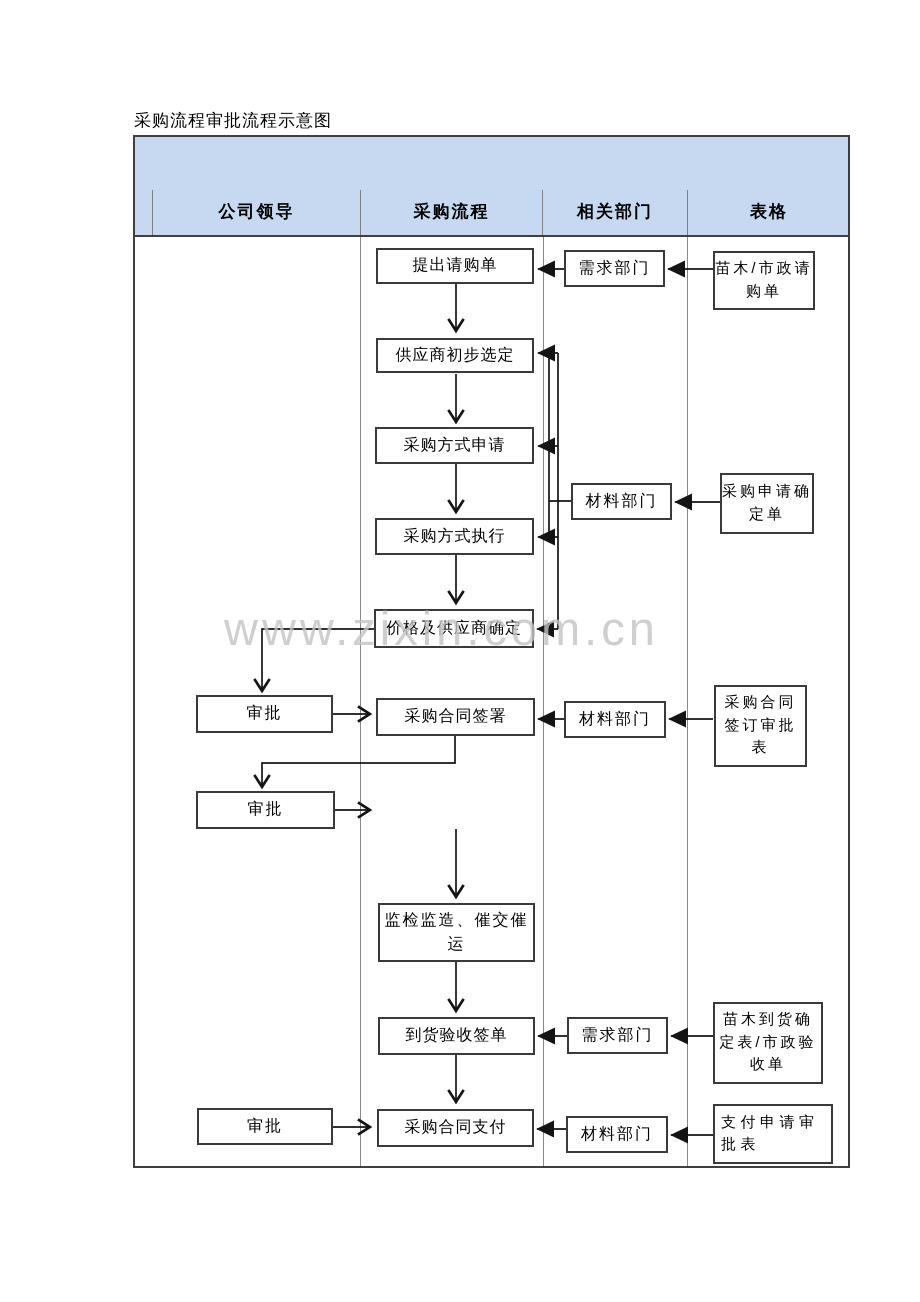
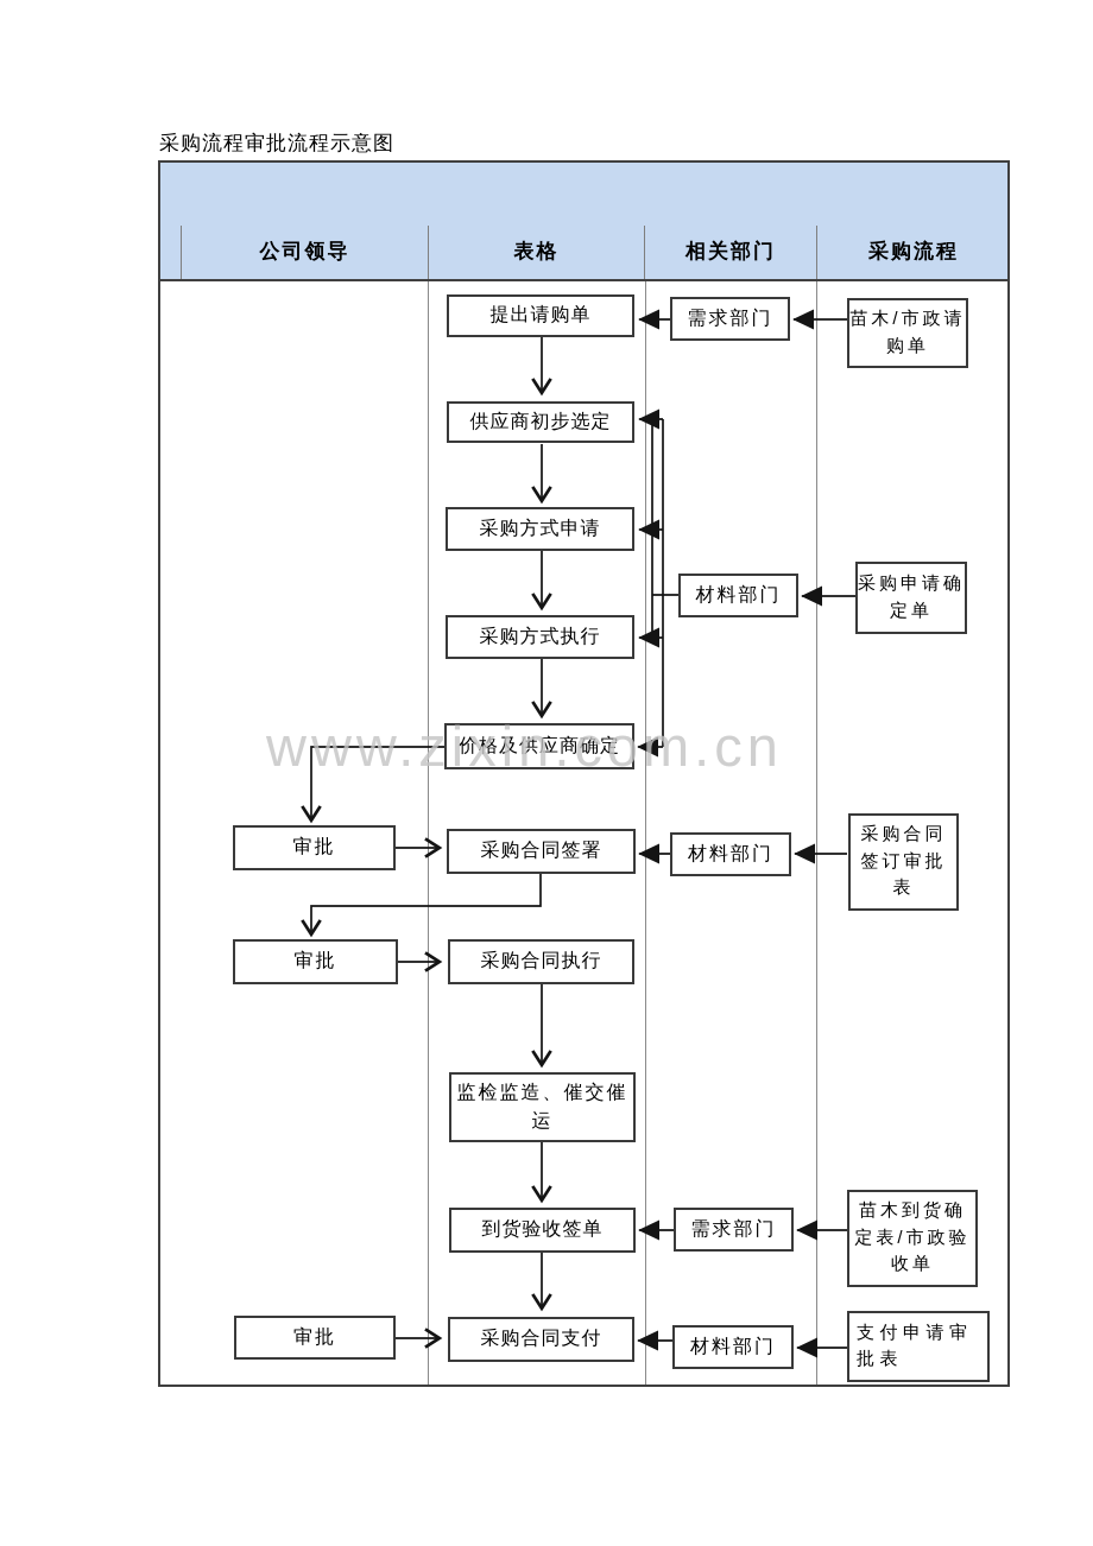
  采购流程审批流程示意图
  公司领导
- 采购流程
+ 表格
  相关部门
- 表格
+ 采购流程
  提出请购单
  供应商初步选定
  采购方式申请
  采购方式执行
  价格及供应商确定
  采购合同签署
+ 采购合同执行
  监检监造、催交催运
  到货验收签单
  采购合同支付
  审批
  审批
  审批
  需求部门
  材料部门
  材料部门
  需求部门
  材料部门
  苗木/市政请购单
  采购申请确定单
  采购合同签订审批表
  苗木到货确定表/市政验收单
  支付申请审批表
  www.zixin.com.cn
